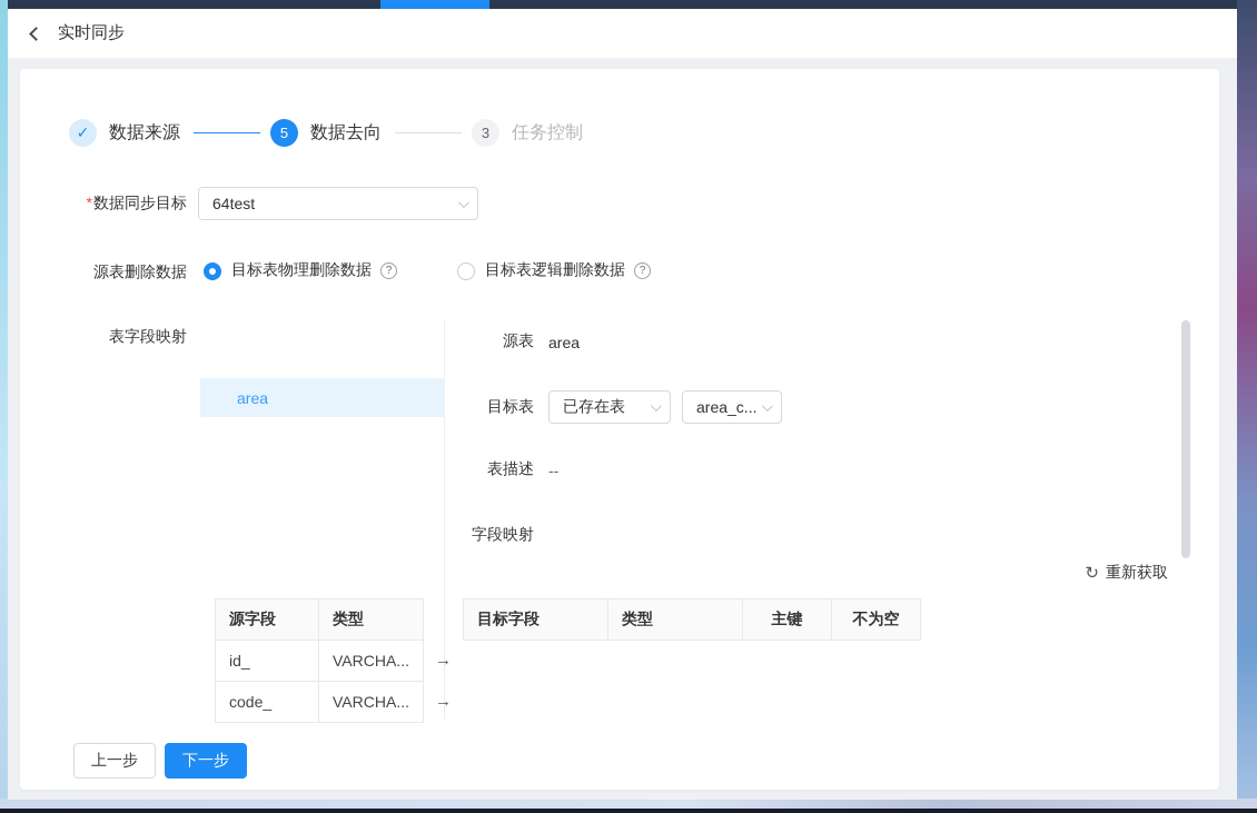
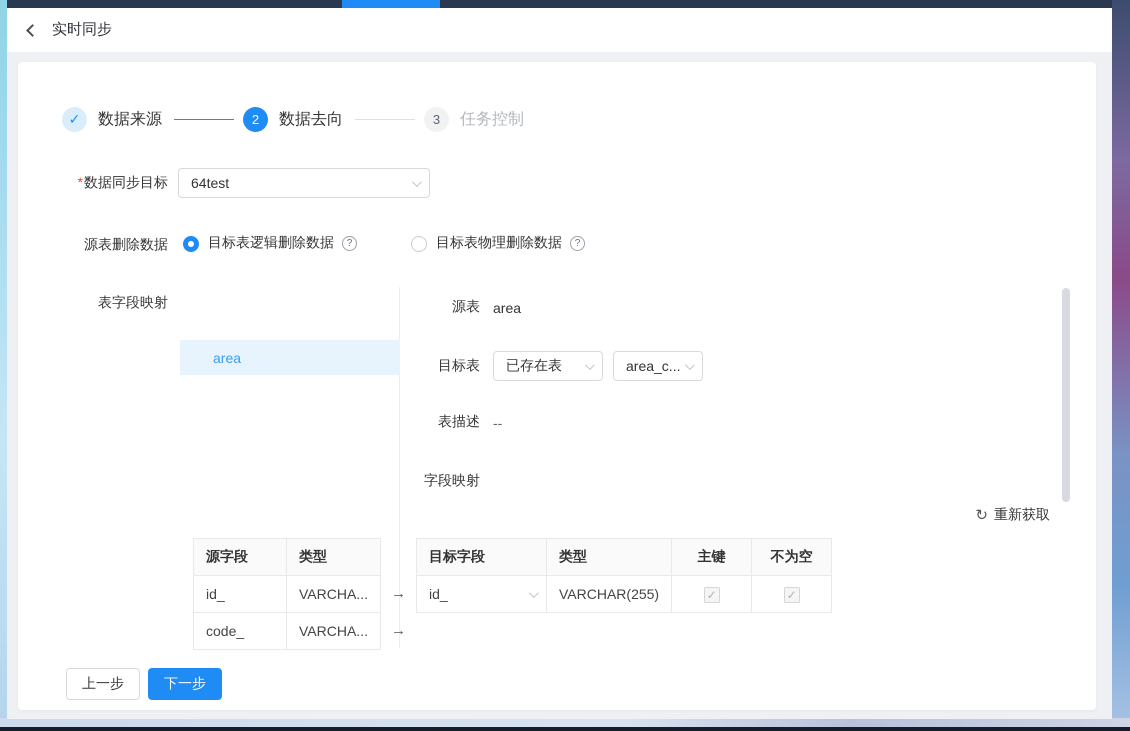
  实时同步
  ✓
  数据来源
- 5
+ 2
  数据去向
  3
  任务控制
  *数据同步目标
  64test
  源表删除数据
- 目标表物理删除数据
+ 目标表逻辑删除数据
  ?
- 目标表逻辑删除数据
+ 目标表物理删除数据
  ?
  表字段映射
  area
  源表
  area
  目标表
  已存在表
  area_c...
  表描述
  --
  字段映射
  ↻
  重新获取
  源字段	类型
  id_	VARCHA...
  code_	VARCHA...
  →
  →
  目标字段	类型	主键	不为空
+ id_	VARCHAR(255)	✓	✓
  上一步
  下一步
